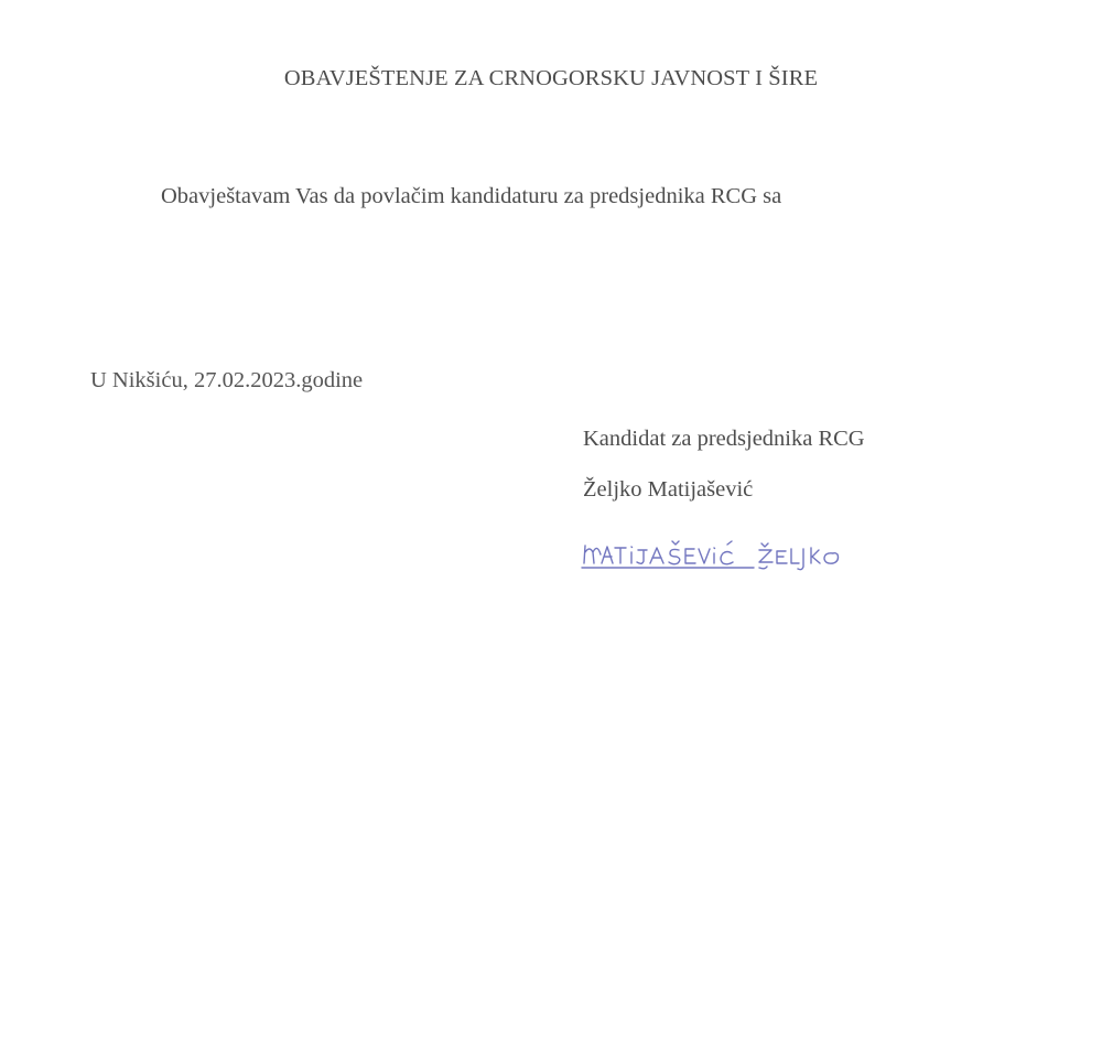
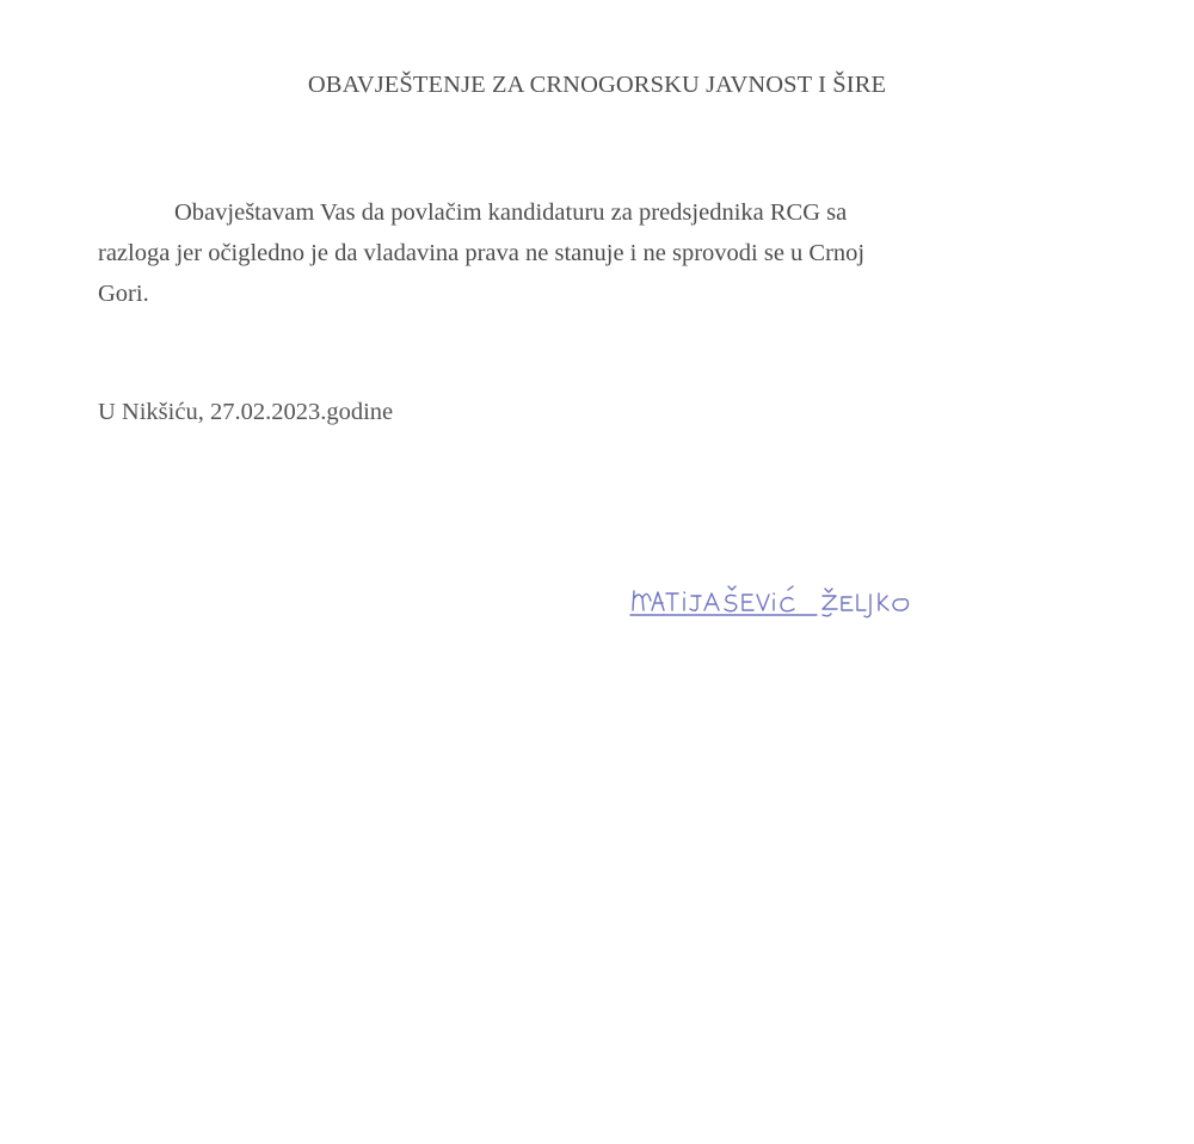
  OBAVJEŠTENJE ZA CRNOGORSKU JAVNOST I ŠIRE
  Obavještavam Vas da povlačim kandidaturu za predsjednika RCG sa
+ razloga jer očigledno je da vladavina prava ne stanuje i ne sprovodi se u Crnoj
+ Gori.
  U Nikšiću, 27.02.2023.godine
- Kandidat za predsjednika RCG
- Željko Matijašević
